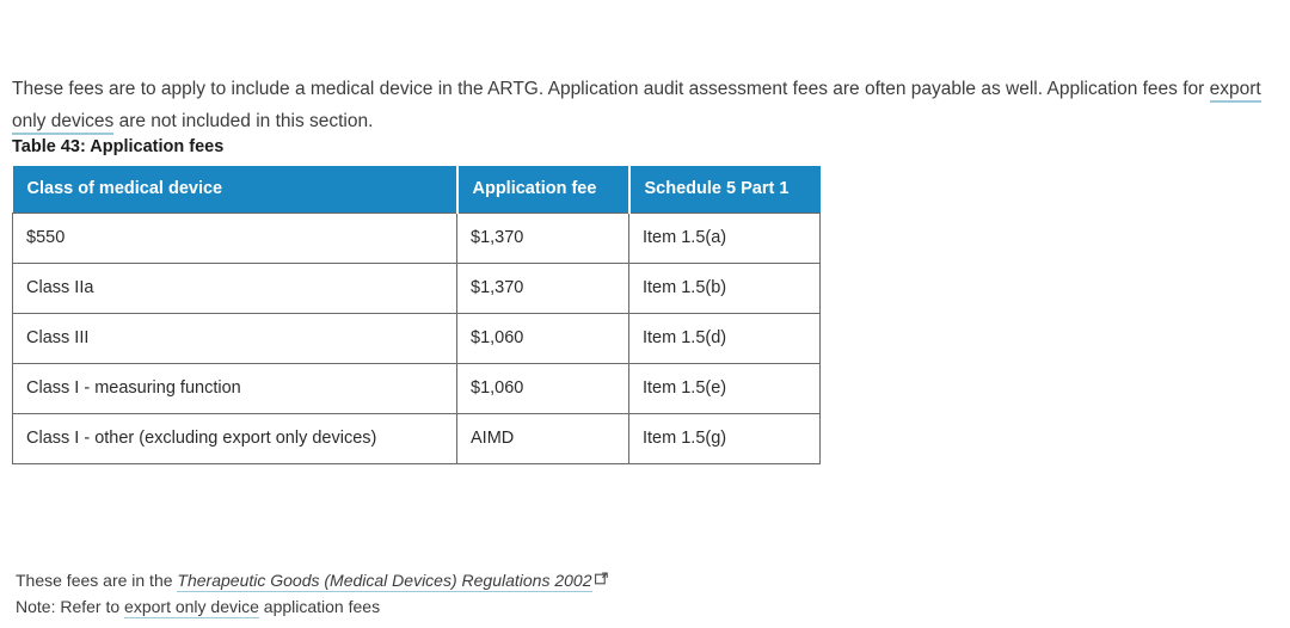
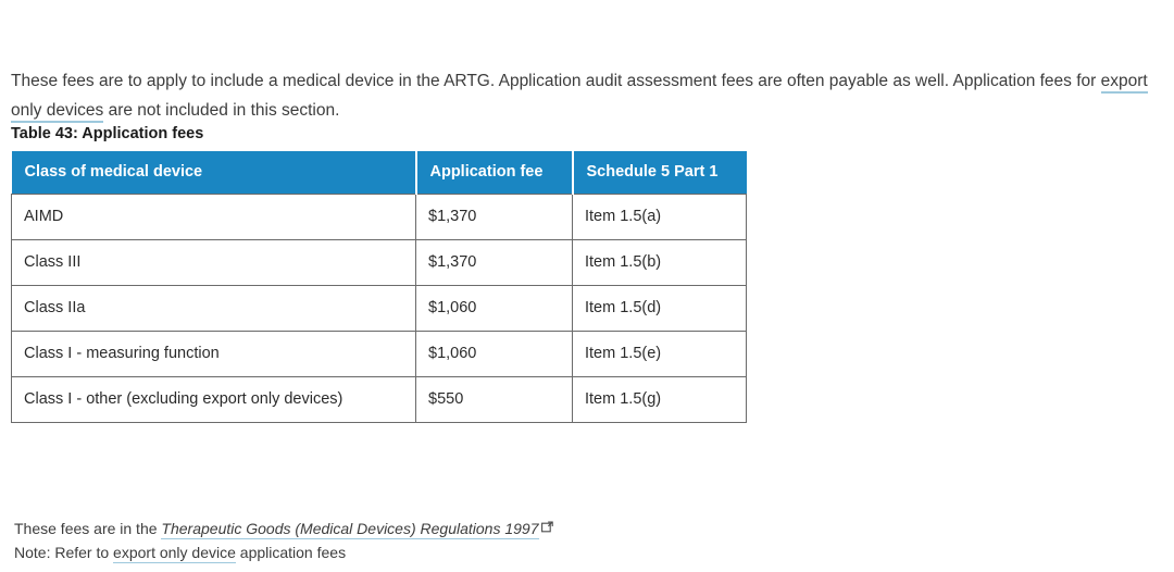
  These fees are to apply to include a medical device in the ARTG. Application audit assessment fees are often payable as well. Application fees for export only devices are not included in this section.
  Table 43: Application fees
  Class of medical device	Application fee	Schedule 5 Part 1
- $550	$1,370	Item 1.5(a)
+ AIMD	$1,370	Item 1.5(a)
- Class IIa	$1,370	Item 1.5(b)
+ Class III	$1,370	Item 1.5(b)
- Class III	$1,060	Item 1.5(d)
+ Class IIa	$1,060	Item 1.5(d)
  Class I - measuring function	$1,060	Item 1.5(e)
- Class I - other (excluding export only devices)	AIMD	Item 1.5(g)
+ Class I - other (excluding export only devices)	$550	Item 1.5(g)
- These fees are in the Therapeutic Goods (Medical Devices) Regulations 2002
+ These fees are in the Therapeutic Goods (Medical Devices) Regulations 1997
  Note: Refer to export only device application fees
